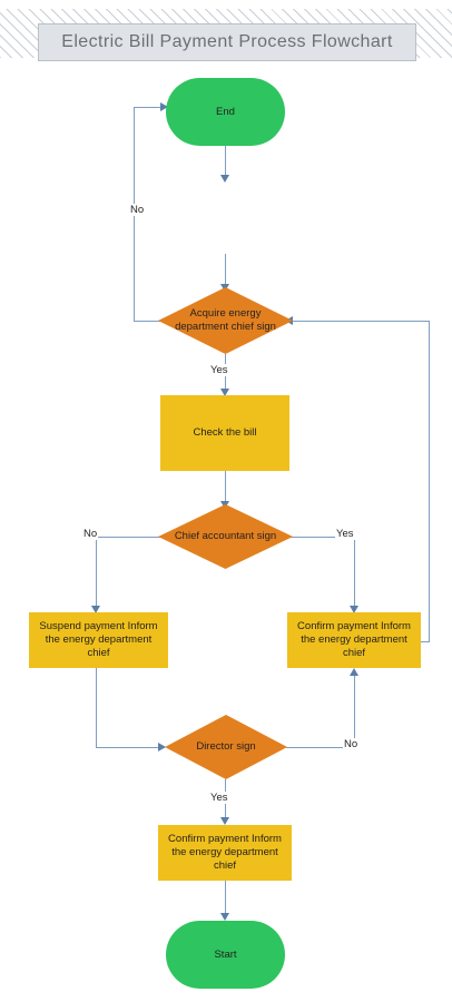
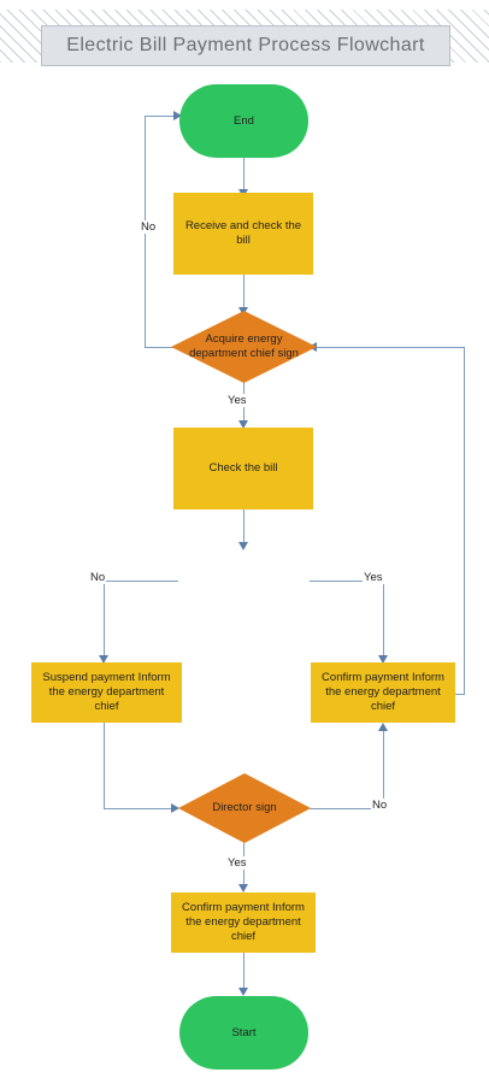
  Electric Bill Payment Process Flowchart
  No
  Yes
  No
  Yes
  No
  Yes
  End
+ Receive and check the bill
  Acquire energy department chief sign
  Check the bill
- Chief accountant sign
  Suspend payment Inform the energy department chief
  Confirm payment Inform the energy department chief
  Director sign
  Confirm payment Inform the energy department chief
  Start
